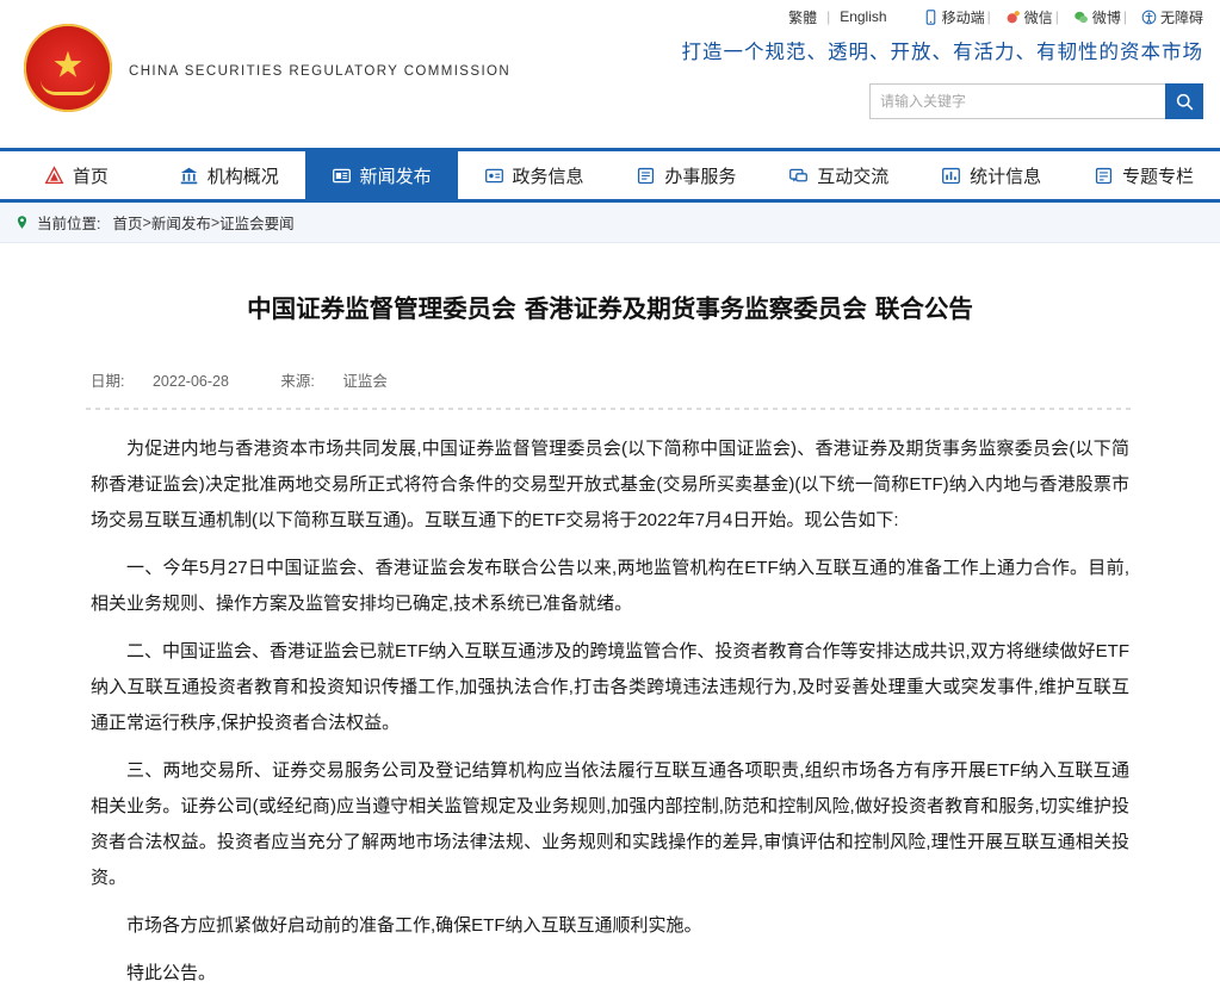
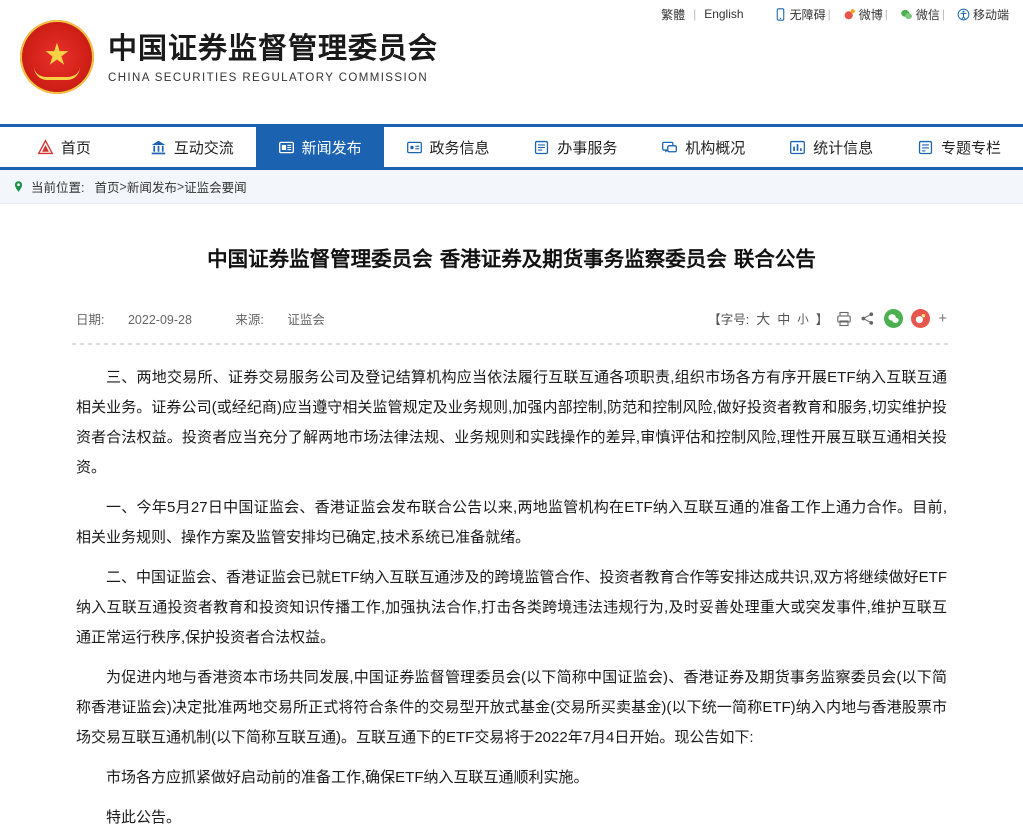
  繁體
  |
  English
- 移动端
+ 无障碍
  |
- 微信
+ 微博
  |
- 微博
+ 微信
  |
- 无障碍
+ 移动端
+ 中国证券监督管理委员会
  CHINA SECURITIES REGULATORY COMMISSION
- 打造一个规范、透明、开放、有活力、有韧性的资本市场
- 请输入关键字
  首页
- 机构概况
+ 互动交流
  新闻发布
  政务信息
  办事服务
- 互动交流
+ 机构概况
  统计信息
  专题专栏
  当前位置:
  首页
  >
  新闻发布
  >
  证监会要闻
  中国证券监督管理委员会 香港证券及期货事务监察委员会 联合公告
- 日期: 2022-06-28 来源: 证监会
+ 日期: 2022-09-28 来源: 证监会
+ 【字号:
+ 大
+ 中
+ 小
+ 】
+ +
- 为促进内地与香港资本市场共同发展,中国证券监督管理委员会(以下简称中国证监会)、香港证券及期货事务监察委员会(以下简称香港证监会)决定批准两地交易所正式将符合条件的交易型开放式基金(交易所买卖基金)(以下统一简称ETF)纳入内地与香港股票市场交易互联互通机制(以下简称互联互通)。互联互通下的ETF交易将于2022年7月4日开始。现公告如下:
+ 三、两地交易所、证券交易服务公司及登记结算机构应当依法履行互联互通各项职责,组织市场各方有序开展ETF纳入互联互通相关业务。证券公司(或经纪商)应当遵守相关监管规定及业务规则,加强内部控制,防范和控制风险,做好投资者教育和服务,切实维护投资者合法权益。投资者应当充分了解两地市场法律法规、业务规则和实践操作的差异,审慎评估和控制风险,理性开展互联互通相关投资。
  一、今年5月27日中国证监会、香港证监会发布联合公告以来,两地监管机构在ETF纳入互联互通的准备工作上通力合作。目前,相关业务规则、操作方案及监管安排均已确定,技术系统已准备就绪。
  二、中国证监会、香港证监会已就ETF纳入互联互通涉及的跨境监管合作、投资者教育合作等安排达成共识,双方将继续做好ETF纳入互联互通投资者教育和投资知识传播工作,加强执法合作,打击各类跨境违法违规行为,及时妥善处理重大或突发事件,维护互联互通正常运行秩序,保护投资者合法权益。
- 三、两地交易所、证券交易服务公司及登记结算机构应当依法履行互联互通各项职责,组织市场各方有序开展ETF纳入互联互通相关业务。证券公司(或经纪商)应当遵守相关监管规定及业务规则,加强内部控制,防范和控制风险,做好投资者教育和服务,切实维护投资者合法权益。投资者应当充分了解两地市场法律法规、业务规则和实践操作的差异,审慎评估和控制风险,理性开展互联互通相关投资。
+ 为促进内地与香港资本市场共同发展,中国证券监督管理委员会(以下简称中国证监会)、香港证券及期货事务监察委员会(以下简称香港证监会)决定批准两地交易所正式将符合条件的交易型开放式基金(交易所买卖基金)(以下统一简称ETF)纳入内地与香港股票市场交易互联互通机制(以下简称互联互通)。互联互通下的ETF交易将于2022年7月4日开始。现公告如下:
  市场各方应抓紧做好启动前的准备工作,确保ETF纳入互联互通顺利实施。
  特此公告。
